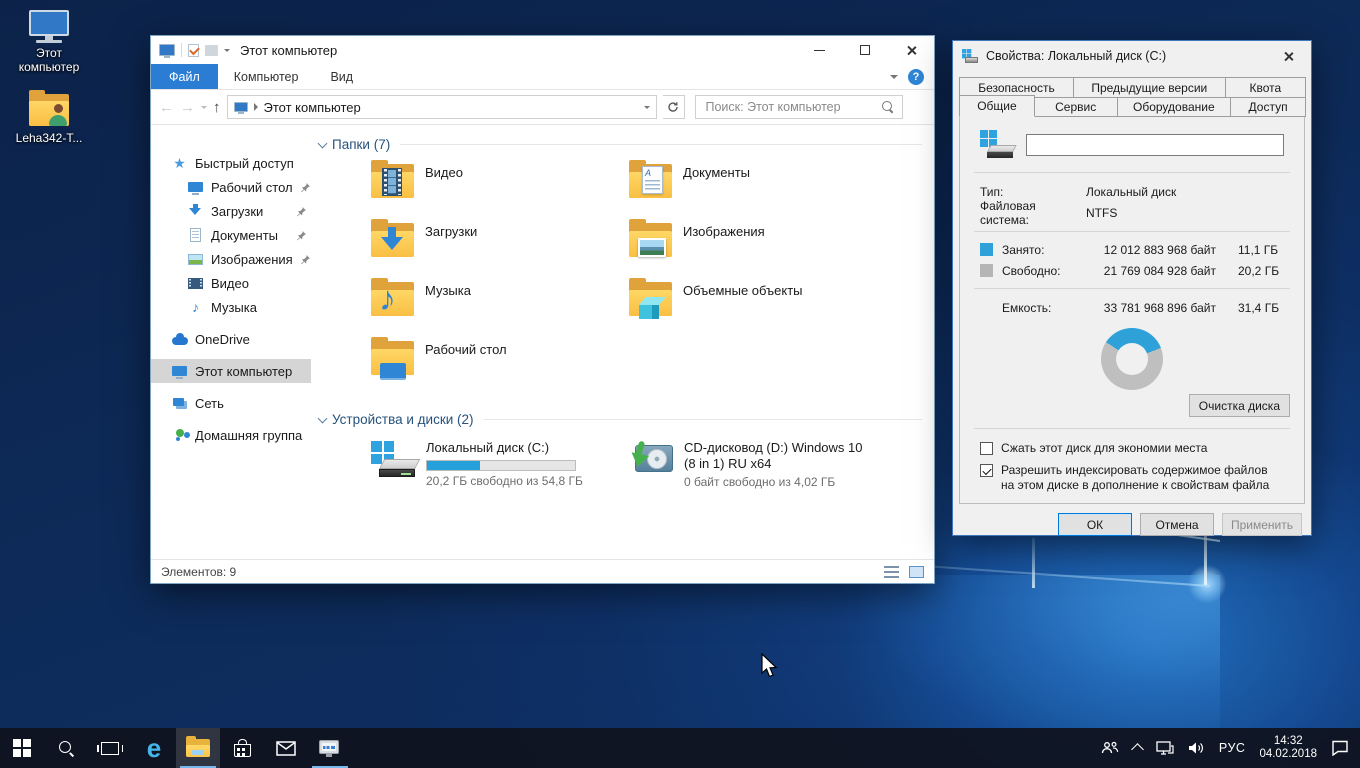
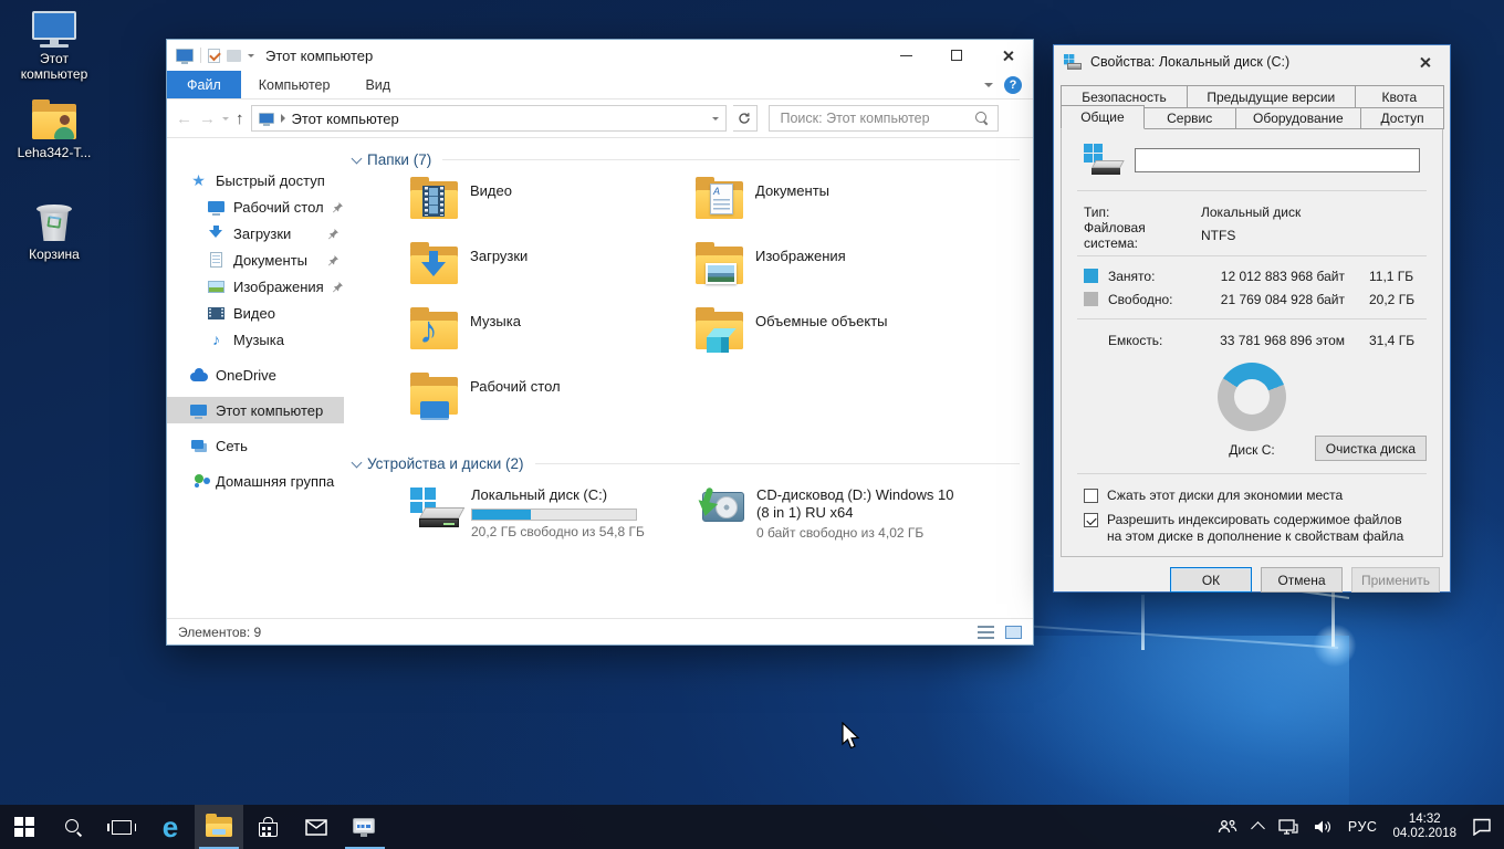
  Этот компьютер
  Leha342-T...
+ Корзина
  Этот компьютер
  Файл
  Компьютер
  Вид
  ?
  ←
  →
  ↑
  Этот компьютер
  Поиск: Этот компьютер
  ★
  Быстрый доступ
  Рабочий стол
  Загрузки
  Документы
  Изображения
  Видео
  ♪
  Музыка
  OneDrive
  Этот компьютер
  Сеть
  Домашняя группа
  Папки (7)
  Видео
  Загрузки
  ♪
  Музыка
  Рабочий стол
  A
  Документы
  Изображения
  Объемные объекты
  Устройства и диски (2)
  Локальный диск (C:)
  20,2 ГБ свободно из 54,8 ГБ
  CD-дисковод (D:) Windows 10 (8 in 1) RU x64
  0 байт свободно из 4,02 ГБ
  Элементов: 9
  Свойства: Локальный диск (C:)
  Безопасность
  Предыдущие версии
  Квота
  Общие
  Сервис
  Оборудование
  Доступ
  Тип:
  Локальный диск
  Файловая система:
  NTFS
  Занято:
  12 012 883 968 байт
  11,1 ГБ
  Свободно:
  21 769 084 928 байт
  20,2 ГБ
  Емкость:
- 33 781 968 896 байт
+ 33 781 968 896 этом
  31,4 ГБ
+ Диск C:
  Очистка диска
- Сжать этот диск для экономии места
+ Сжать этот диски для экономии места
  Разрешить индексировать содержимое файлов на этом диске в дополнение к свойствам файла
  ОК
  Отмена
  Применить
  e
  РУС
  14:32
  04.02.2018
